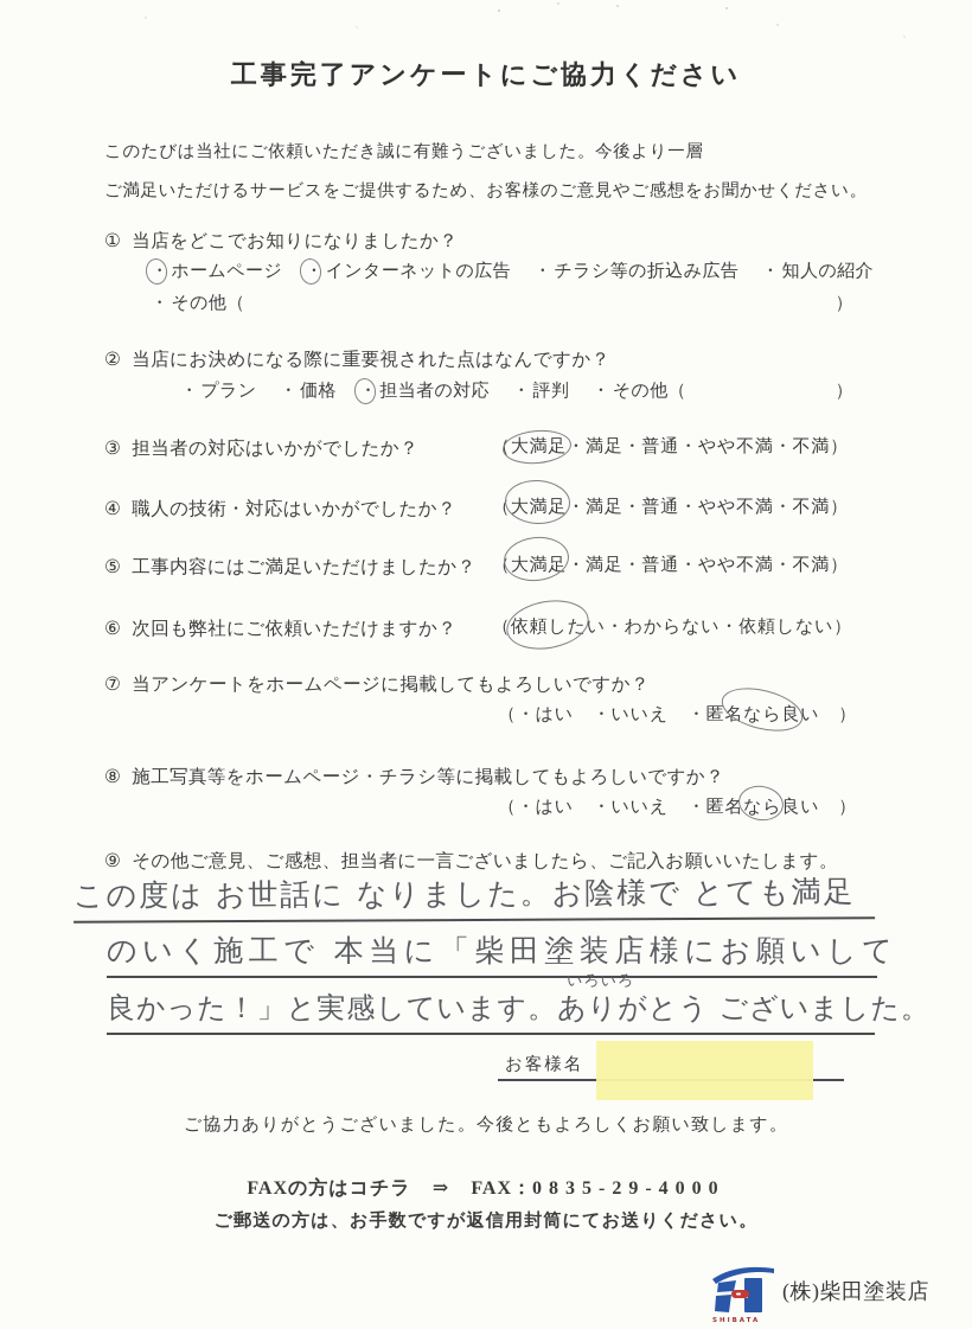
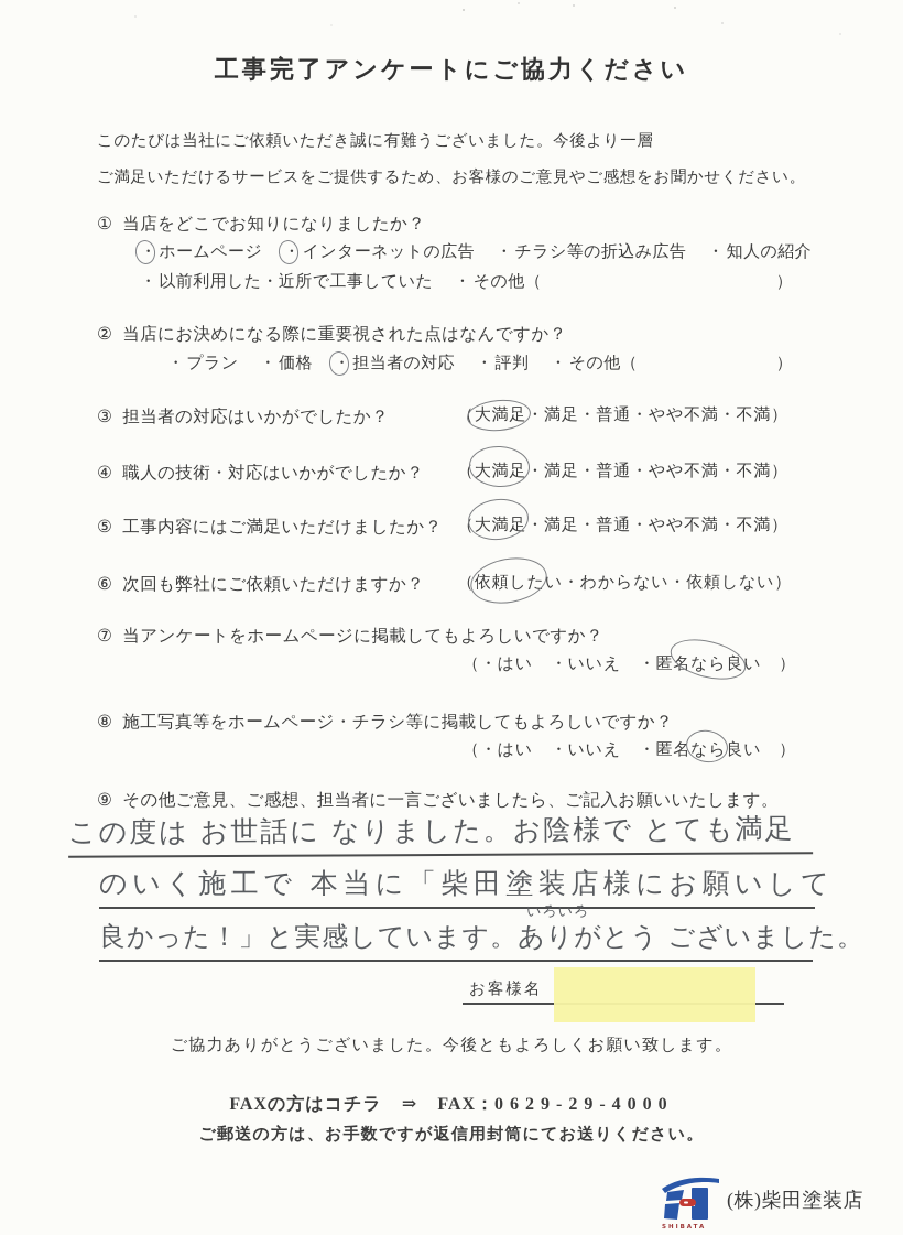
  工事完了アンケートにご協力ください
  このたびは当社にご依頼いただき誠に有難うございました。今後より一層
  ご満足いただけるサービスをご提供するため、お客様のご意見やご感想をお聞かせください。
  ① 当店をどこでお知りになりましたか？
  ・ ホームページ
  ・ インターネットの広告
  ・ チラシ等の折込み広告
  ・ 知人の紹介
+ ・ 以前利用した・近所で工事していた
  ・ その他（
  ）
  ② 当店にお決めになる際に重要視された点はなんですか？
  ・ プラン
  ・ 価格
  ・ 担当者の対応
  ・ 評判
  ・ その他（
  ）
  ③ 担当者の対応はいかがでしたか？
  （大満足・満足・普通・やや不満・不満）
  ④ 職人の技術・対応はいかがでしたか？
  （大満足・満足・普通・やや不満・不満）
  ⑤ 工事内容にはご満足いただけましたか？
  （大満足・満足・普通・やや不満・不満）
  ⑥ 次回も弊社にご依頼いただけますか？
  （依頼したい・わからない・依頼しない）
  ⑦ 当アンケートをホームページに掲載してもよろしいですか？
  （・はい ・いいえ ・匿名なら良い ）
  ⑧ 施工写真等をホームページ・チラシ等に掲載してもよろしいですか？
  （・はい ・いいえ ・匿名なら良い ）
  ⑨ その他ご意見、ご感想、担当者に一言ございましたら、ご記入お願いいたします。
  この度は お世話に なりました。お陰様で とても満足
  のいく施工で 本当に「柴田塗装店様にお願いして
  良かった！」と実感しています。
  いろいろ
  ありがとう ございました。
  お客様名
  ご協力ありがとうございました。今後ともよろしくお願い致します。
- FAXの方はコチラ ⇒ FAX：0835-29-4000
+ FAXの方はコチラ ⇒ FAX：0629-29-4000
  ご郵送の方は、お手数ですが返信用封筒にてお送りください。
  (株)柴田塗装店
